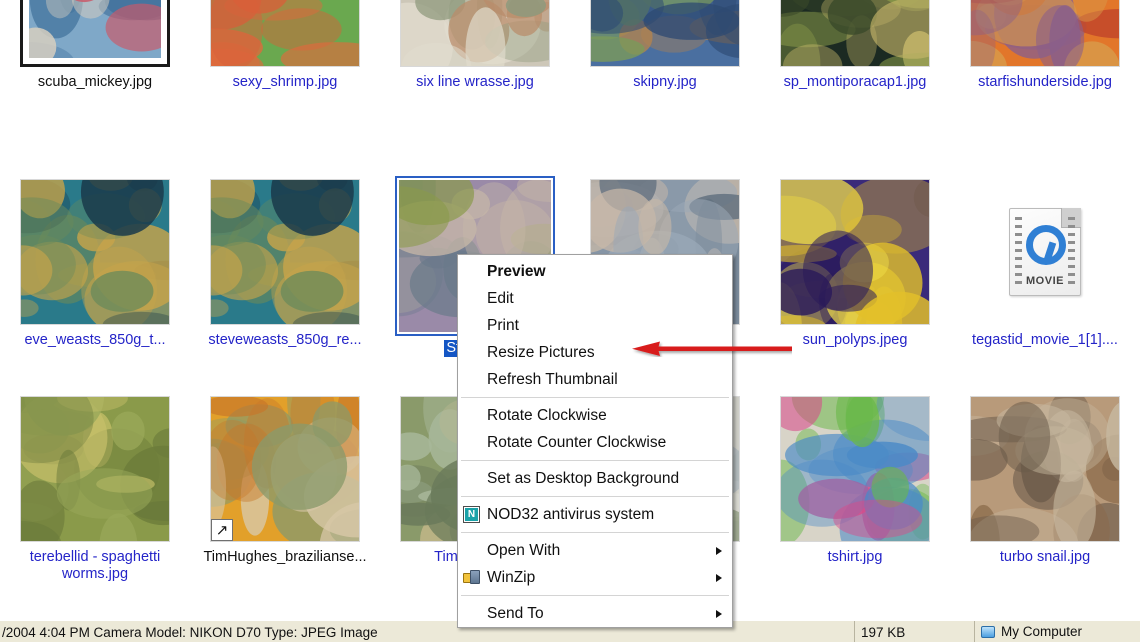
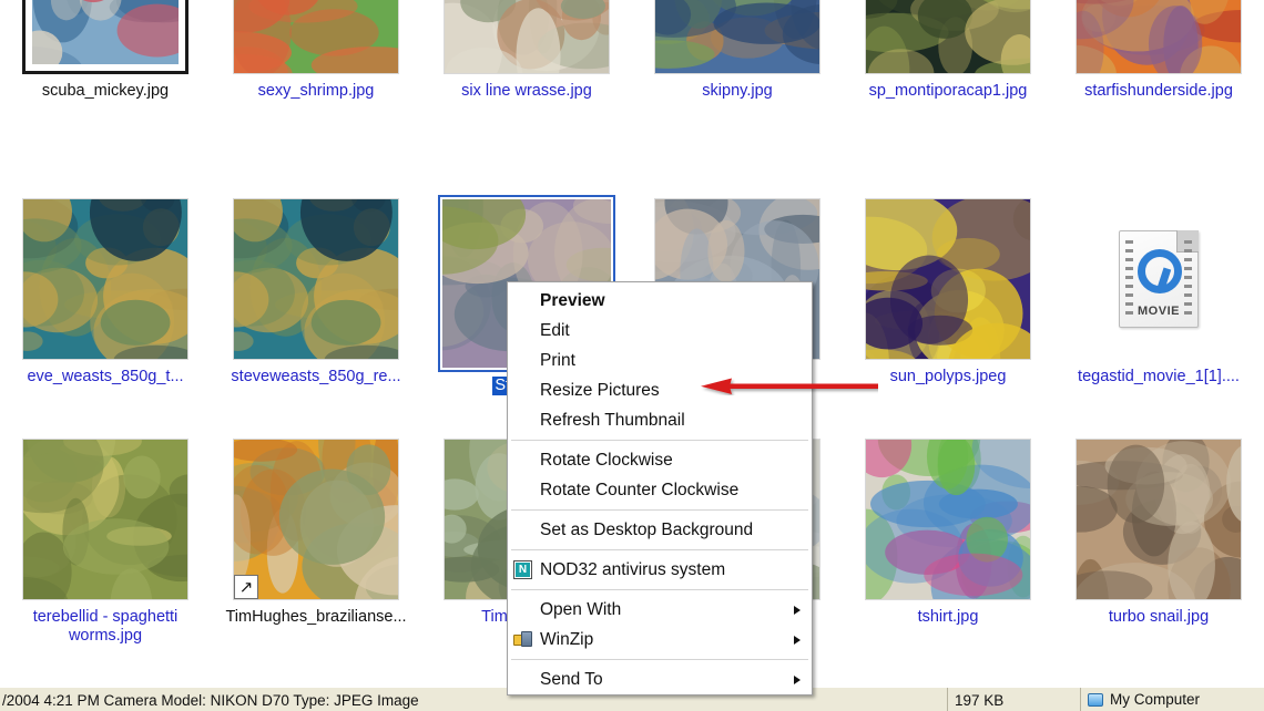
  scuba_mickey.jpg
  sexy_shrimp.jpg
  six line wrasse.jpg
  skipny.jpg
  sp_montiporacap1.jpg
  starfishunderside.jpg
  eve_weasts_850g_t...
  steveweasts_850g_re...
  sun_polyps.jpeg
  MOVIE
  tegastid_movie_1[1]....
  terebellid - spaghetti
  worms.jpg
  ↗
  TimHughes_brazilianse...
  tshirt.jpg
  turbo snail.jpg
  Preview
  Edit
  Print
  Resize Pictures
  Refresh Thumbnail
  Rotate Clockwise
  Rotate Counter Clockwise
  Set as Desktop Background
  N
  NOD32 antivirus system
  Open With
  WinZip
  Send To
- /2004 4:04 PM Camera Model: NIKON D70 Type: JPEG Image
+ /2004 4:21 PM Camera Model: NIKON D70 Type: JPEG Image
  197 KB
  My Computer
